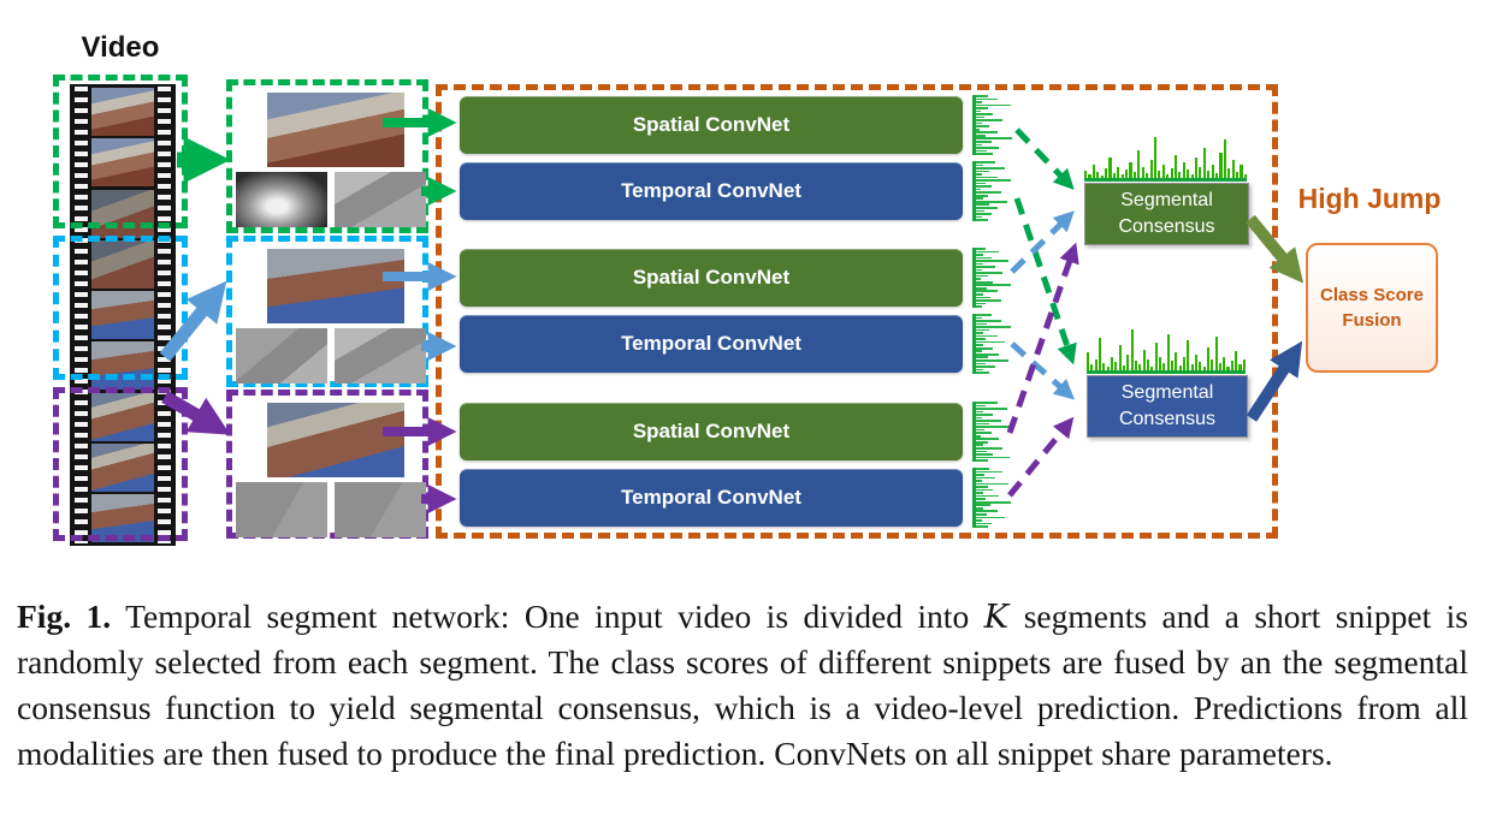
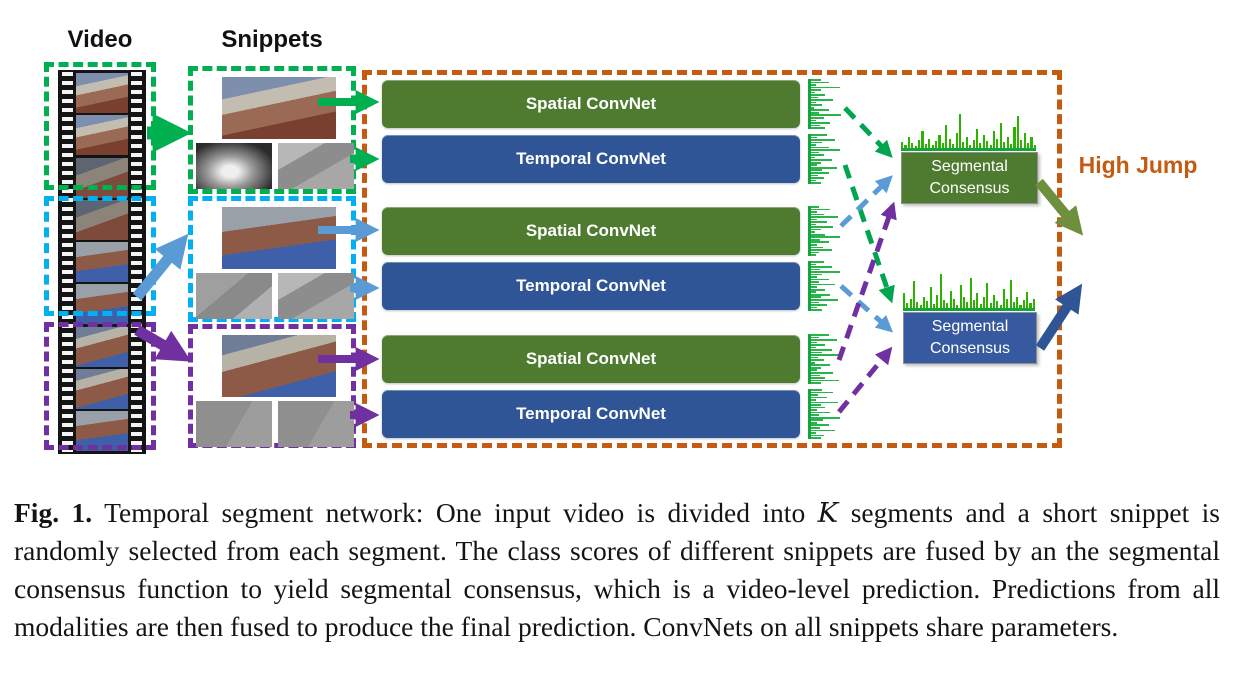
  Video
+ Snippets
  Spatial ConvNet
  Temporal ConvNet
  Spatial ConvNet
  Temporal ConvNet
  Spatial ConvNet
  Temporal ConvNet
  Segmental
  Consensus
  Segmental
  Consensus
  High Jump
- Class Score
- Fusion
- Fig. 1. Temporal segment network: One input video is divided into K segments and a short snippet is randomly selected from each segment. The class scores of different snippets are fused by an the segmental consensus function to yield segmental consensus, which is a video-level prediction. Predictions from all modalities are then fused to produce the final prediction. ConvNets on all snippet share parameters.
+ Fig. 1. Temporal segment network: One input video is divided into K segments and a short snippet is randomly selected from each segment. The class scores of different snippets are fused by an the segmental consensus function to yield segmental consensus, which is a video-level prediction. Predictions from all modalities are then fused to produce the final prediction. ConvNets on all snippets share parameters.
